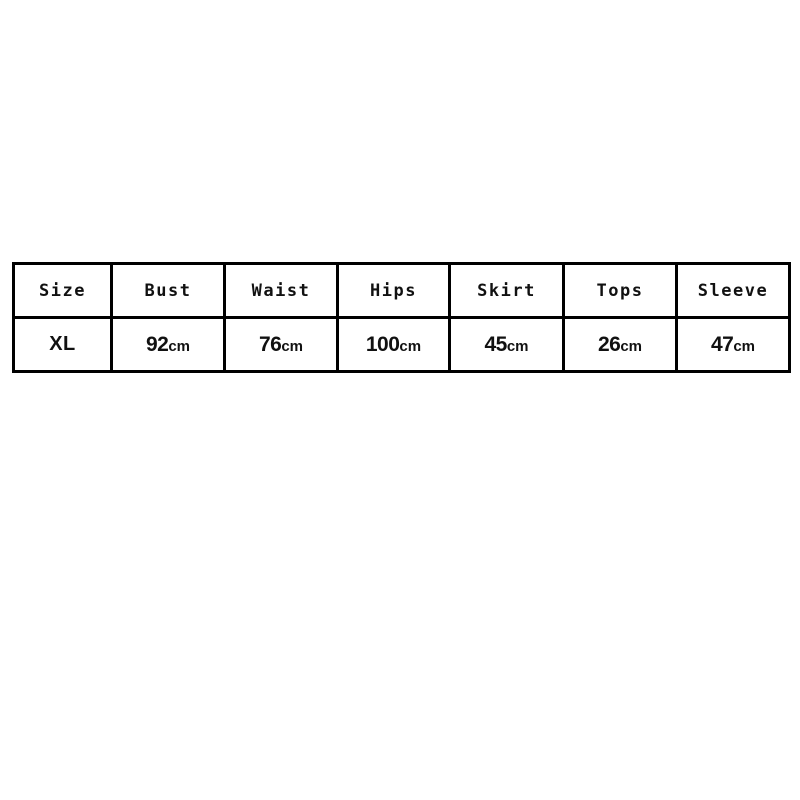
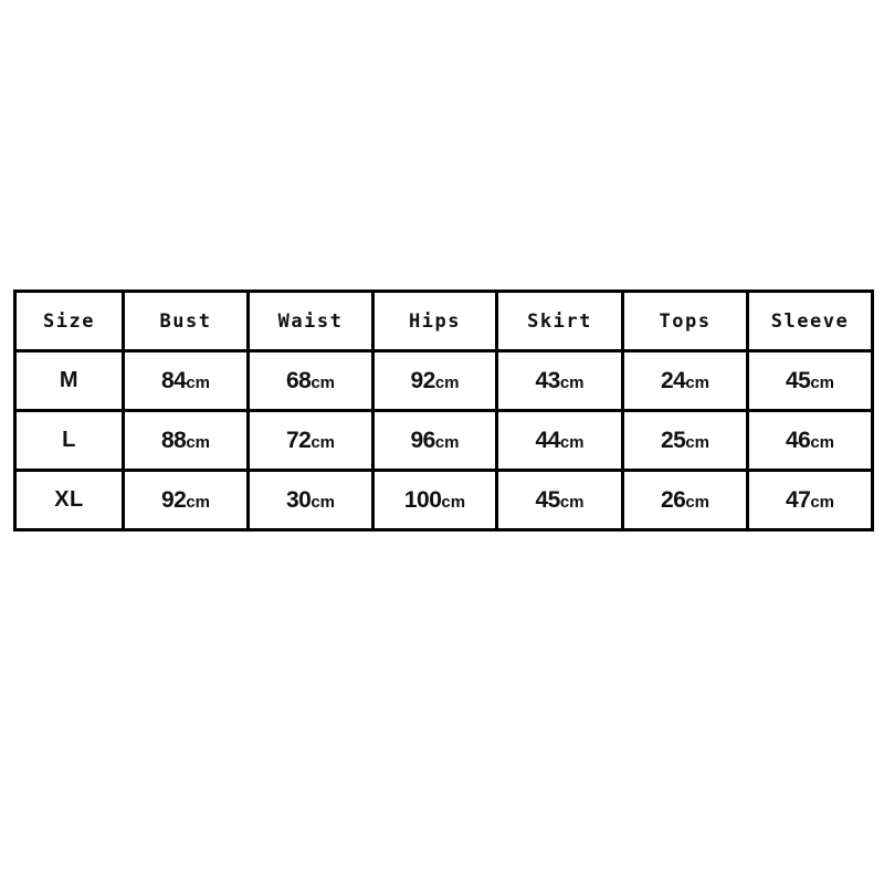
  Size	Bust	Waist	Hips	Skirt	Tops	Sleeve
+ M	84cm	68cm	92cm	43cm	24cm	45cm
+ L	88cm	72cm	96cm	44cm	25cm	46cm
- XL	92cm	76cm	100cm	45cm	26cm	47cm
+ XL	92cm	30cm	100cm	45cm	26cm	47cm
